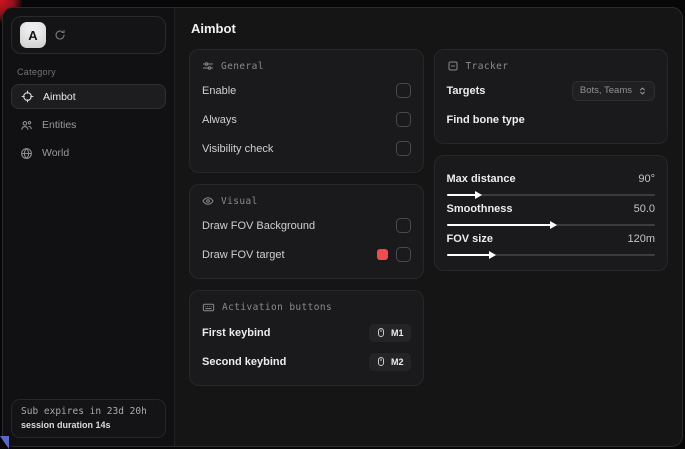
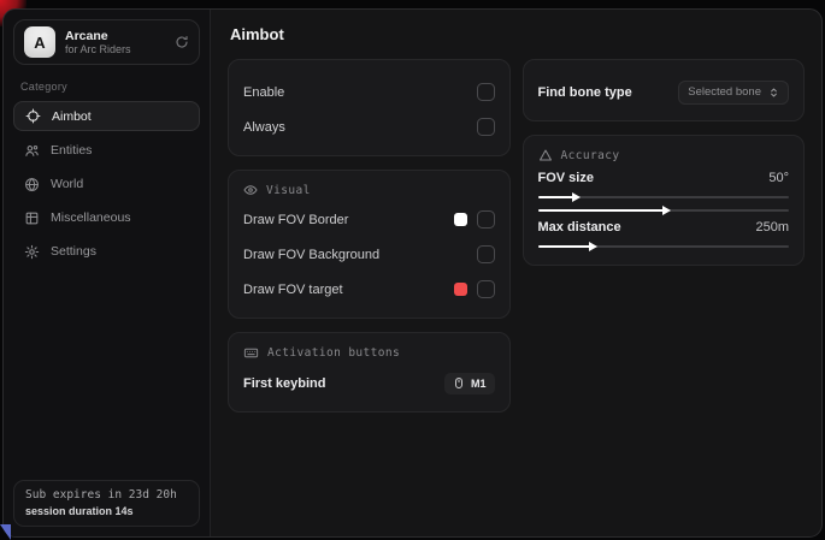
  A
+ Arcane
+ for Arc Riders
  Category
  Aimbot
  Entities
  World
+ Miscellaneous
+ Settings
  Sub expires in 23d 20h
  session duration 14s
  Aimbot
- General
  Enable
  Always
- Visibility check
  Visual
+ Draw FOV Border
  Draw FOV Background
  Draw FOV target
  Activation buttons
  First keybind
  M1
- Second keybind
- M2
- Tracker
- Targets
- Bots, Teams
  Find bone type
+ Selected bone
+ Accuracy
- Max distance
+ FOV size
- 90°
+ 50°
- Smoothness
- 50.0
- FOV size
+ Max distance
- 120m
+ 250m
